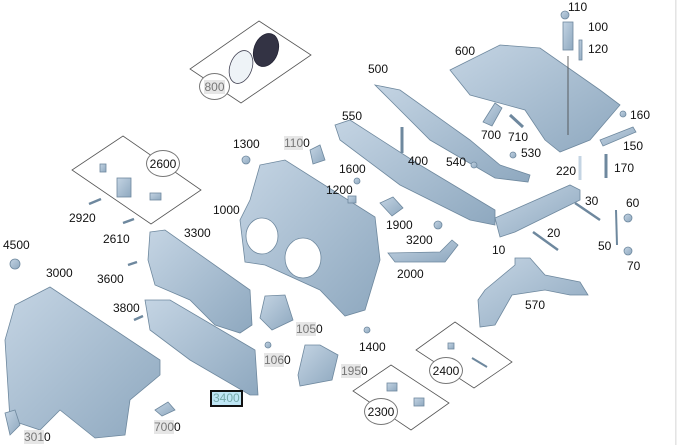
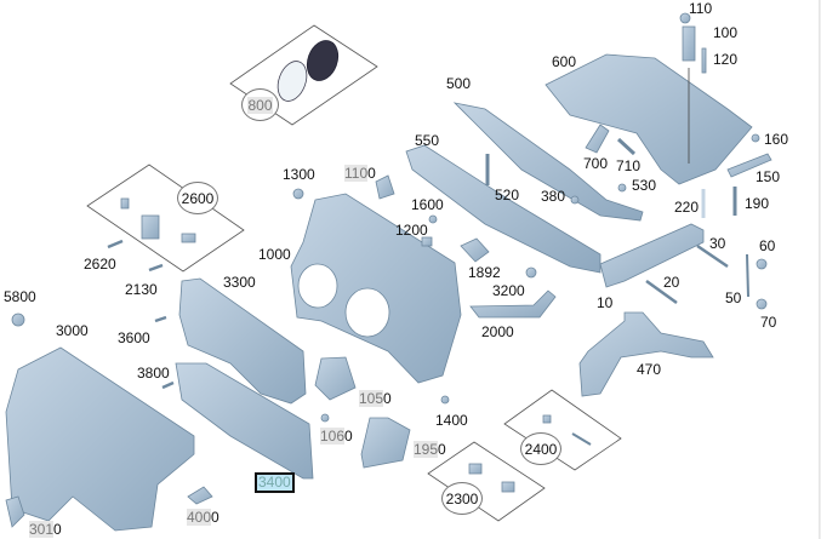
  110
  100
  120
  600
  500
  550
  160
  700
  710
  150
- 400
+ 520
- 540
+ 380
  530
  220
- 170
+ 190
  1300
  1100
  1600
  1200
  1000
- 1900
+ 1892
  3200
  2000
  30
  60
  20
  10
  50
  70
- 570
+ 470
- 2920
+ 2620
- 2610
+ 2130
  3300
- 4500
+ 5800
  3000
  3600
  3800
  1050
  1060
  1400
  1950
  3400
- 7000
+ 4000
  3010
  800
  2600
  2400
  2300
